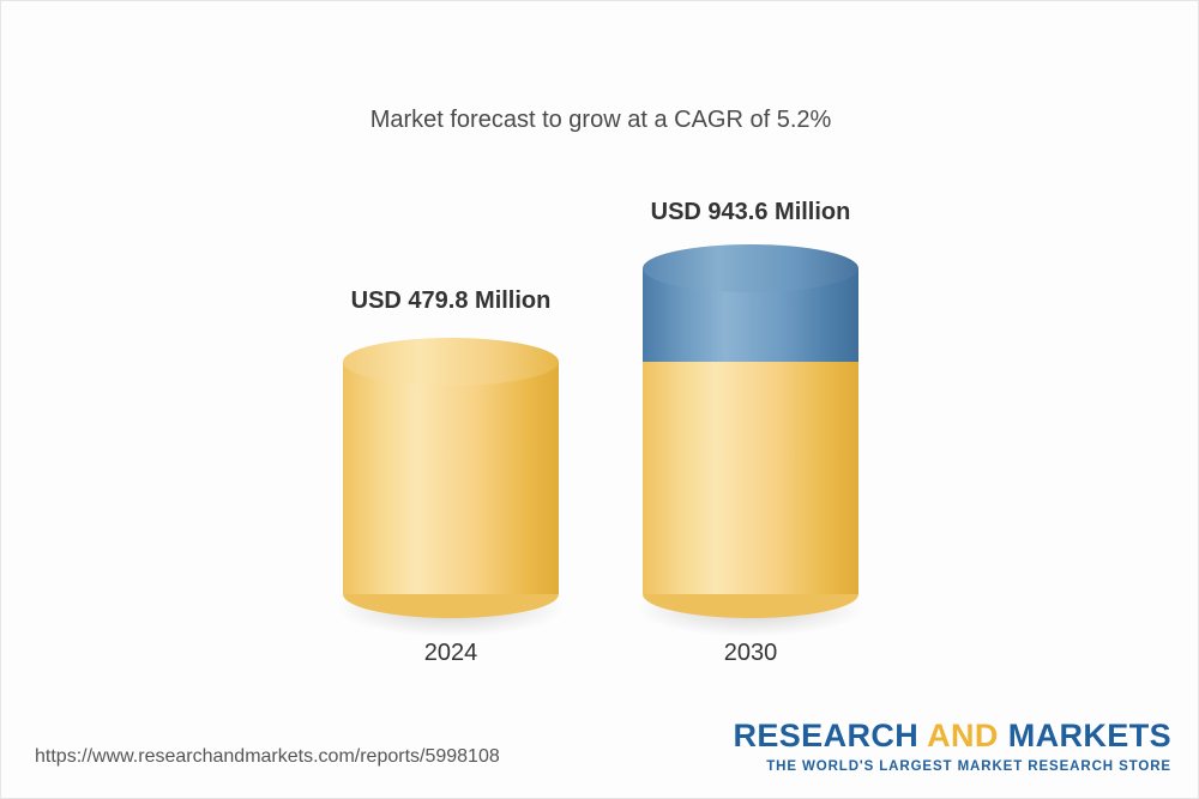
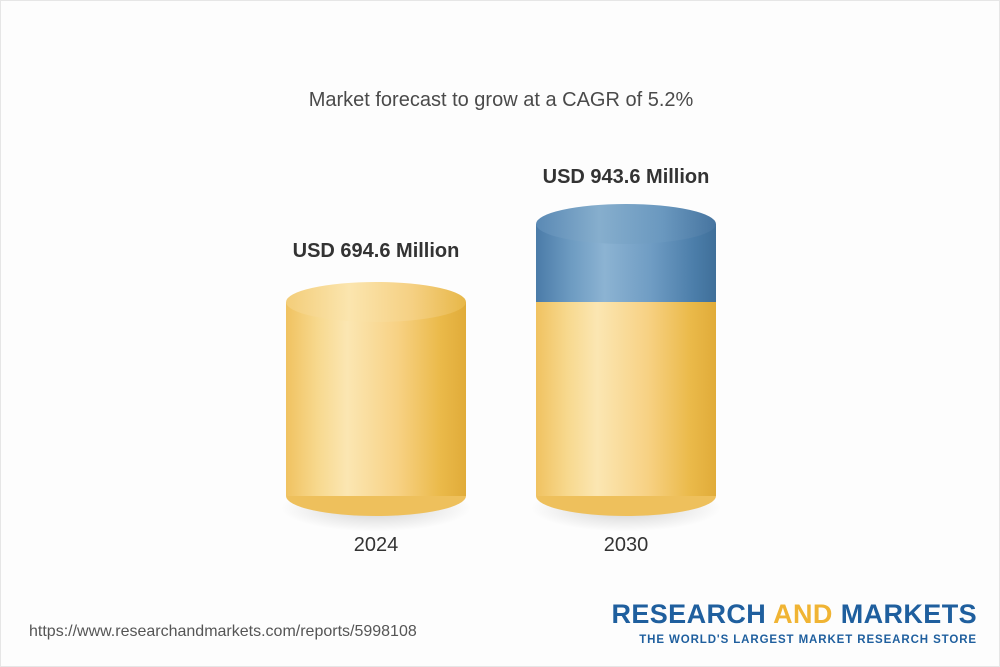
  Market forecast to grow at a CAGR of 5.2%
- USD 479.8 Million
+ USD 694.6 Million
  2024
  USD 943.6 Million
  2030
  https://www.researchandmarkets.com/reports/5998108
  RESEARCH AND MARKETS
  THE WORLD'S LARGEST MARKET RESEARCH STORE
